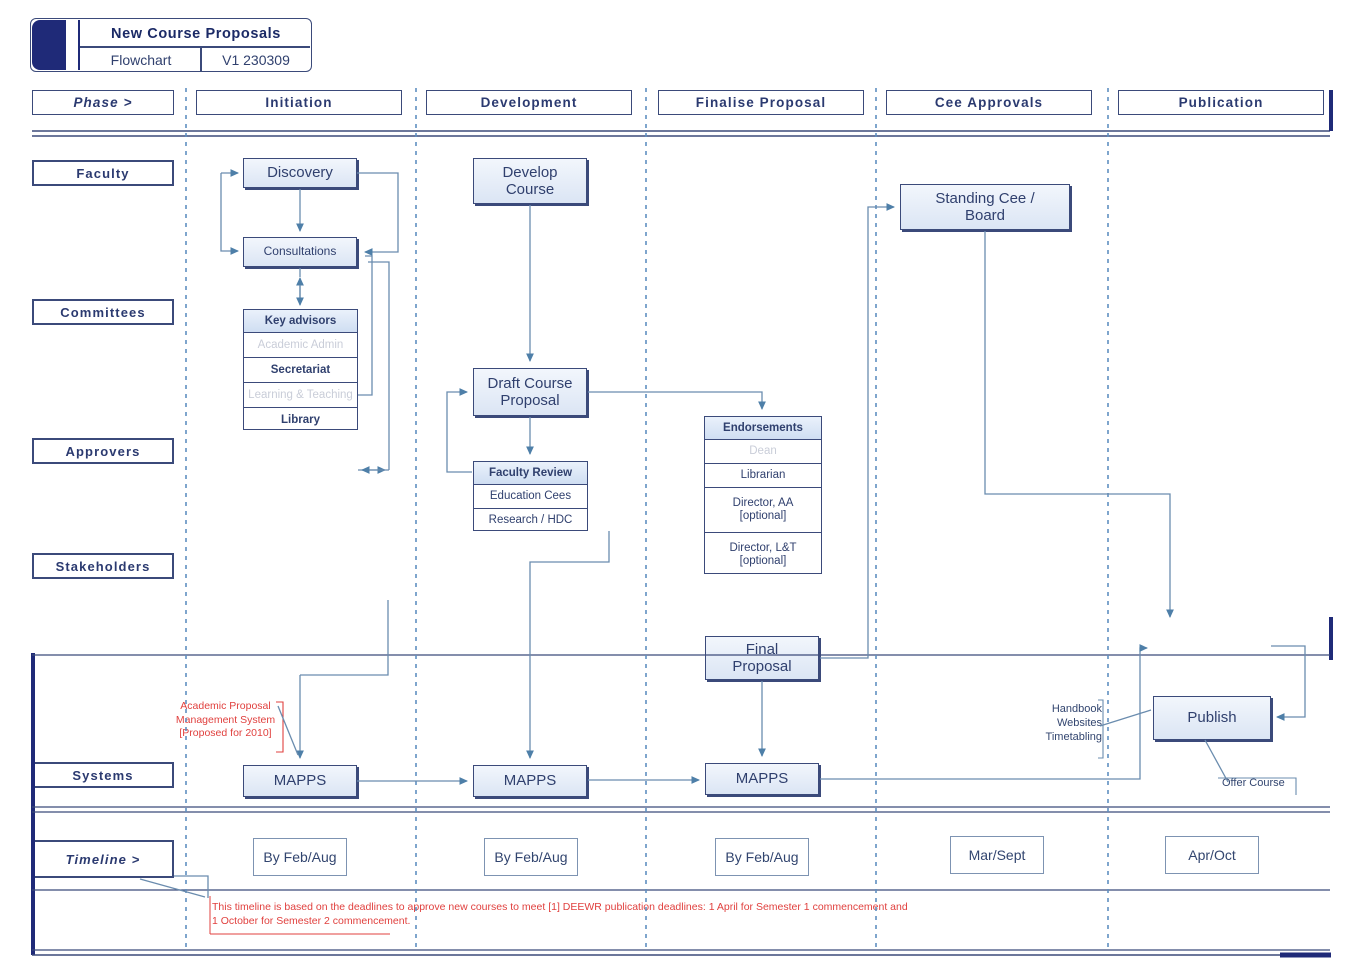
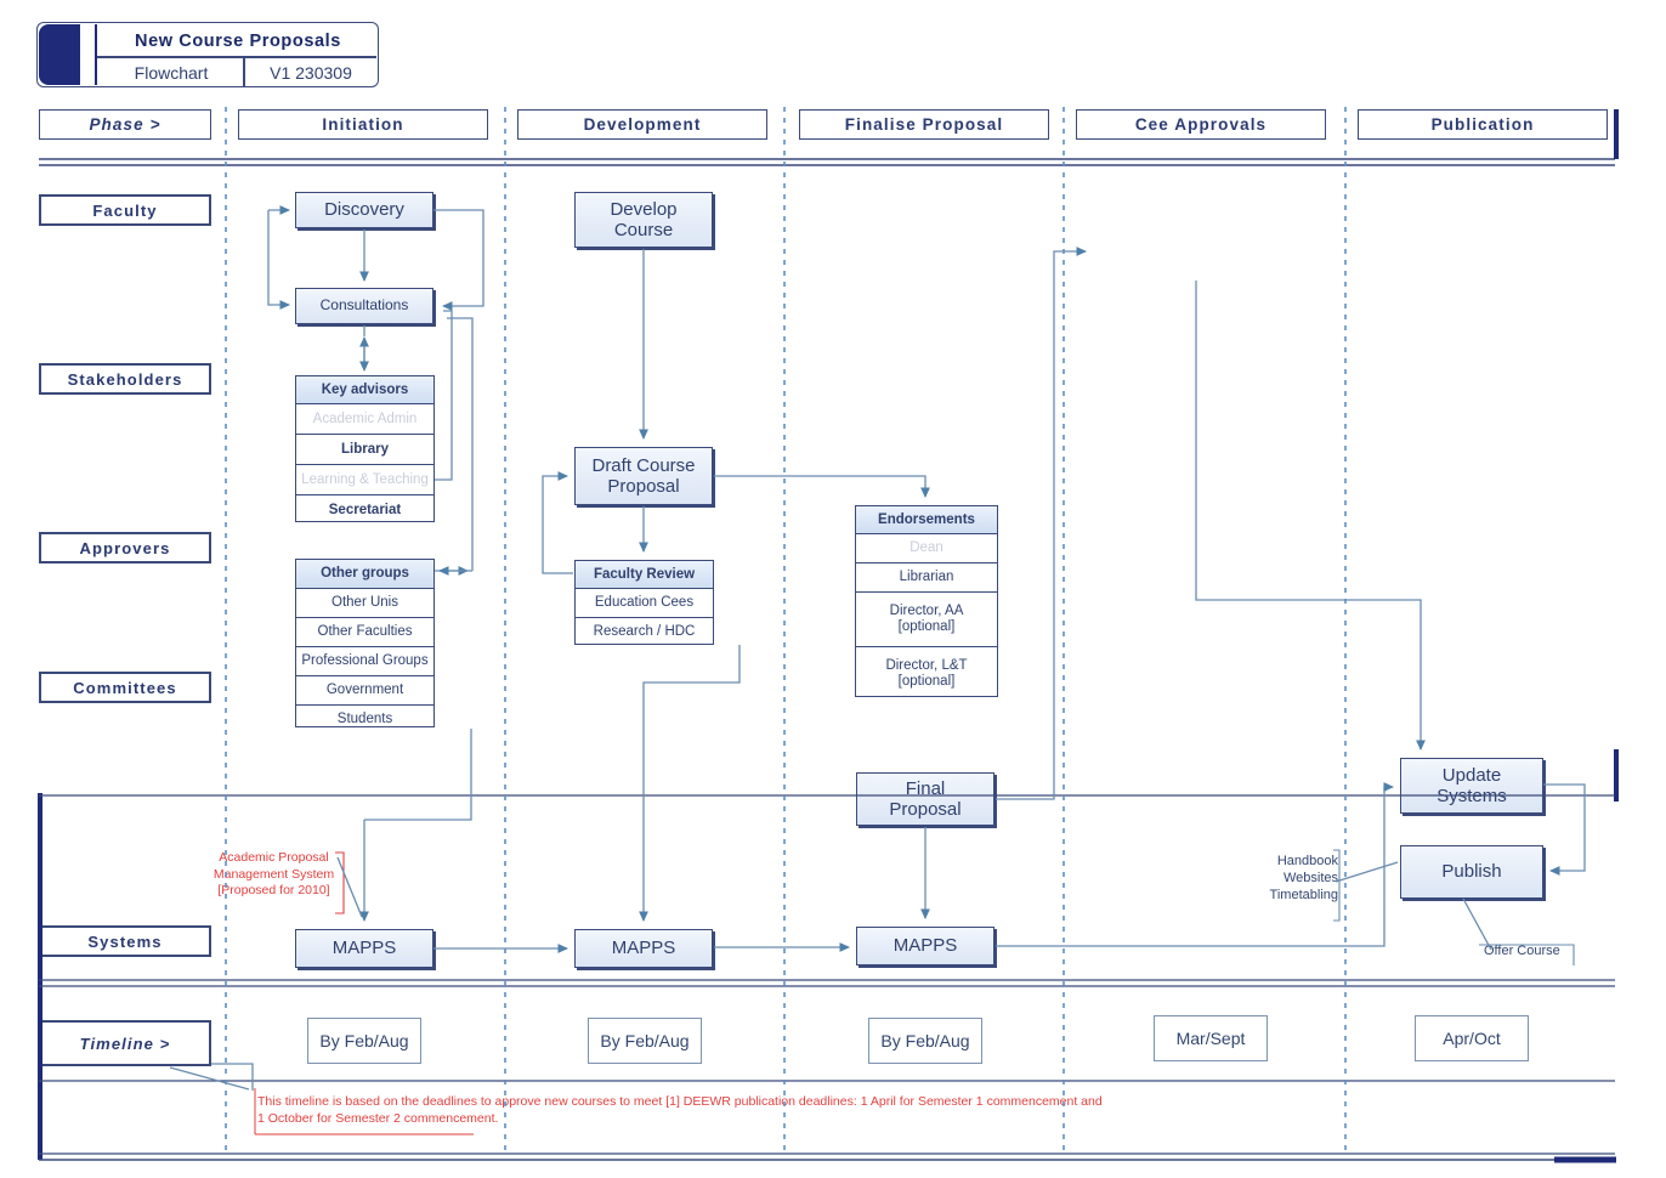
  New Course Proposals
  Flowchart
  V1 230309
  Phase >
  Initiation
  Development
  Finalise Proposal
  Cee Approvals
  Publication
  Faculty
- Committees
+ Stakeholders
  Approvers
- Stakeholders
+ Committees
  Systems
  Timeline >
  Discovery
  Consultations
  Key advisors
  Academic Admin
- Secretariat
+ Library
  Learning & Teaching
- Library
+ Secretariat
+ Other groups
+ Other Unis
+ Other Faculties
+ Professional Groups
+ Government
+ Students
  MAPPS
  By Feb/Aug
  Academic Proposal
  Management System
  [Proposed for 2010]
  Develop
  Course
  Draft Course
  Proposal
  Faculty Review
  Education Cees
  Research / HDC
  MAPPS
  By Feb/Aug
  Endorsements
  Dean
  Librarian
  Director, AA
  [optional]
  Director, L&T
  [optional]
  Final
  Proposal
  MAPPS
  By Feb/Aug
- Standing Cee /
- Board
  Mar/Sept
+ Update
  Publish
  Apr/Oct
  Handbook
  Websites
  Timetabling
  Offer Course
  This timeline is based on the deadlines to aprove new courses to meet [1] DEEWR publicatin deadlines: 1 April for Semester 1 commencemnt and 1 October for Semester 2 commencement.
